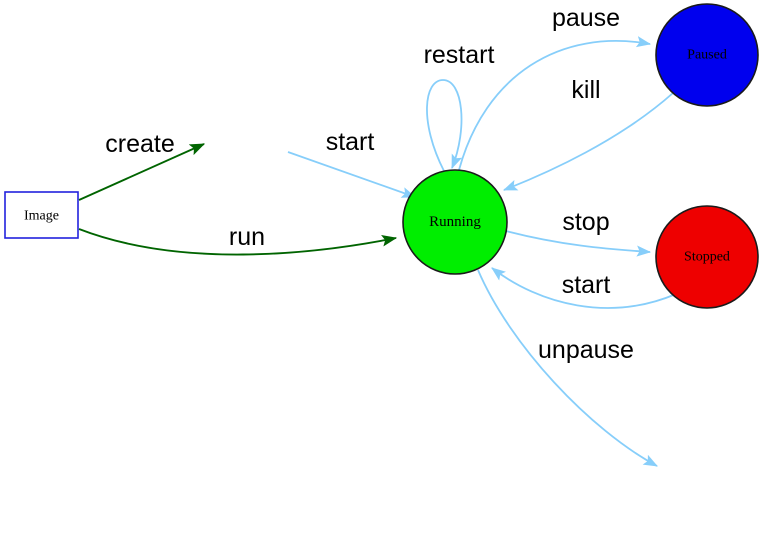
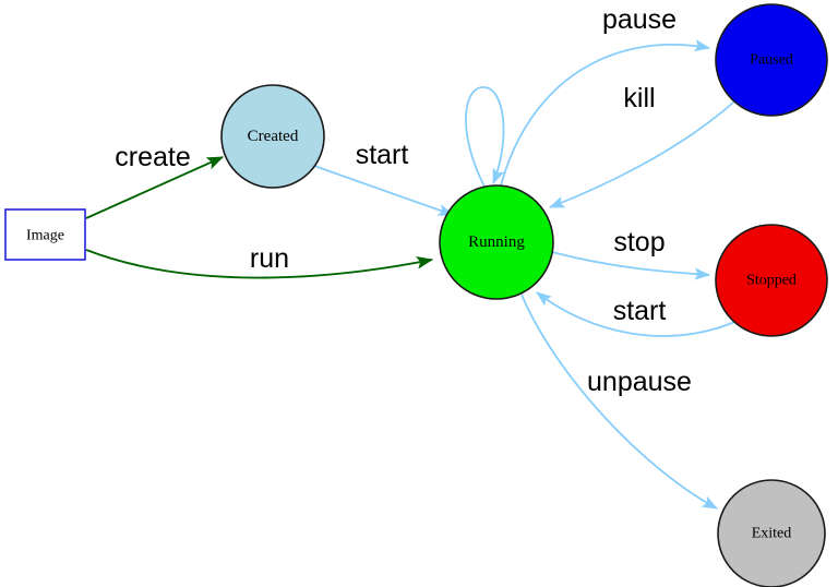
  Image
+ Created
  Running
  Paused
  Stopped
+ Exited
  create
  run
  start
- restart
  pause
  kill
  stop
  start
  unpause
